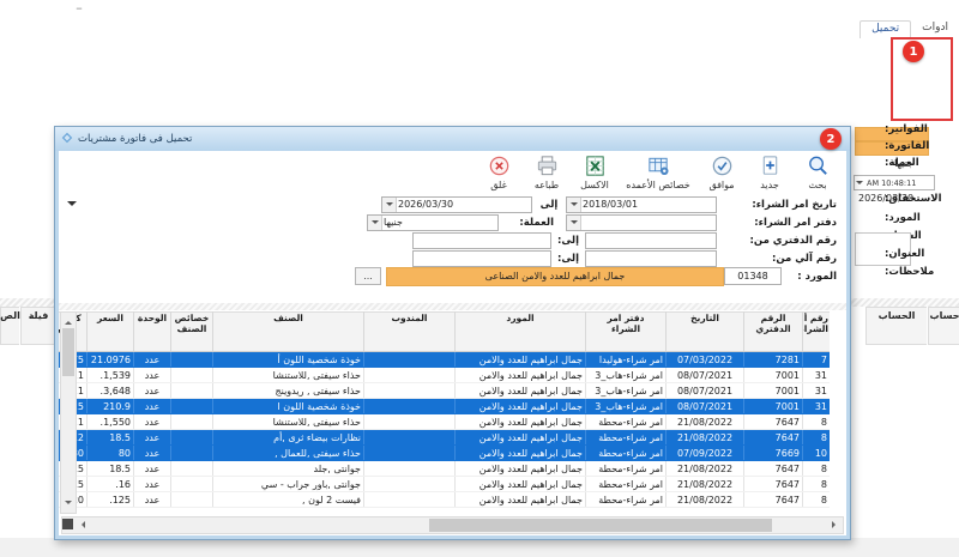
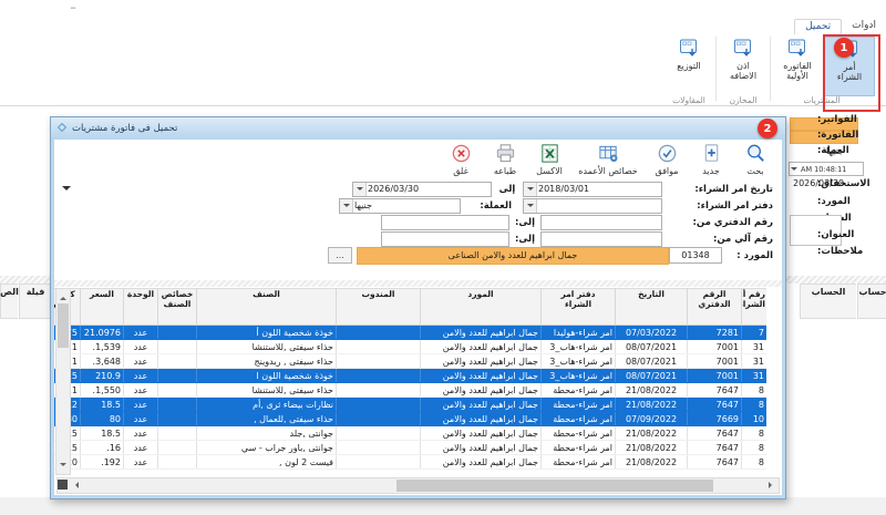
  –
  ادوات
  تحميل
+ أمر
+ الشراء
+ الفاتوره
+ الأولية
+ اذن
+ الاضافه
+ التوزيع
+ المشتريات
+ المخازن
+ المقاولات
  1
  الفواتير:
  الفاتورة:
  العملة:
  جنيها
  10:48:11 AM
  الاستحقاق:
  2026/03/30
  المورد:
  العنوان:
  ملاحظات:
  الحساب
  حساب
  فيلة
  الص
  تحميل فى فاتورة مشتريات
  بحث
  جديد
  موافق
  خصائص الأعمده
  الاكسل
  طباعه
  غلق
  تاريخ امر الشراء:
  2018/03/01
  إلى
  2026/03/30
  دفتر امر الشراء:
  العملة:
  جنيها
  رقم الدفتري من:
  إلى:
  رقم آلي من:
  إلى:
  المورد :
  01348
  جمال ابراهيم للعدد والامن الصناعى
  ...
  رقم أالشرا	الرقمالدفتري	التاريخ	دفتر امرالشراء	المورد	المندوب	الصنف	خصائصالصنف	الوحدة	السعر	كر
  7	7281	07/03/2022	امر شراء-هوليدا	جمال ابراهيم للعدد والامن		خوذة شخصية اللون أ		عدد	21.0976	5
  31	7001	08/07/2021	امر شراء-هاب_3	جمال ابراهيم للعدد والامن		حذاء سيفتى ,للاستنشا		عدد	1,539.	1
  31	7001	08/07/2021	امر شراء-هاب_3	جمال ابراهيم للعدد والامن		حذاء سيفتى , ريدوينج		عدد	3,648.	1
  31	7001	08/07/2021	امر شراء-هاب_3	جمال ابراهيم للعدد والامن		خوذة شخصية اللون ا		عدد	210.9	5
  8	7647	21/08/2022	امر شراء-محطة	جمال ابراهيم للعدد والامن		حذاء سيفتى ,للاستنشا		عدد	1,550.	1
  8	7647	21/08/2022	امر شراء-محطة	جمال ابراهيم للعدد والامن		نظارات بيضاء ثرى ,أم		عدد	18.5	2
  10	7669	07/09/2022	امر شراء-محطة	جمال ابراهيم للعدد والامن		حذاء سيفتى ,للعمال ,		عدد	80	0
  8	7647	21/08/2022	امر شراء-محطة	جمال ابراهيم للعدد والامن		جوانتى ,جلد		عدد	18.5	5
  8	7647	21/08/2022	امر شراء-محطة	جمال ابراهيم للعدد والامن		جوانتى ,باور جراب - سي		عدد	16.	5
- 8	7647	21/08/2022	امر شراء-محطة	جمال ابراهيم للعدد والامن		فيست 2 لون ,		عدد	125.	0
+ 8	7647	21/08/2022	امر شراء-محطة	جمال ابراهيم للعدد والامن		فيست 2 لون ,		عدد	192.	0
  2
